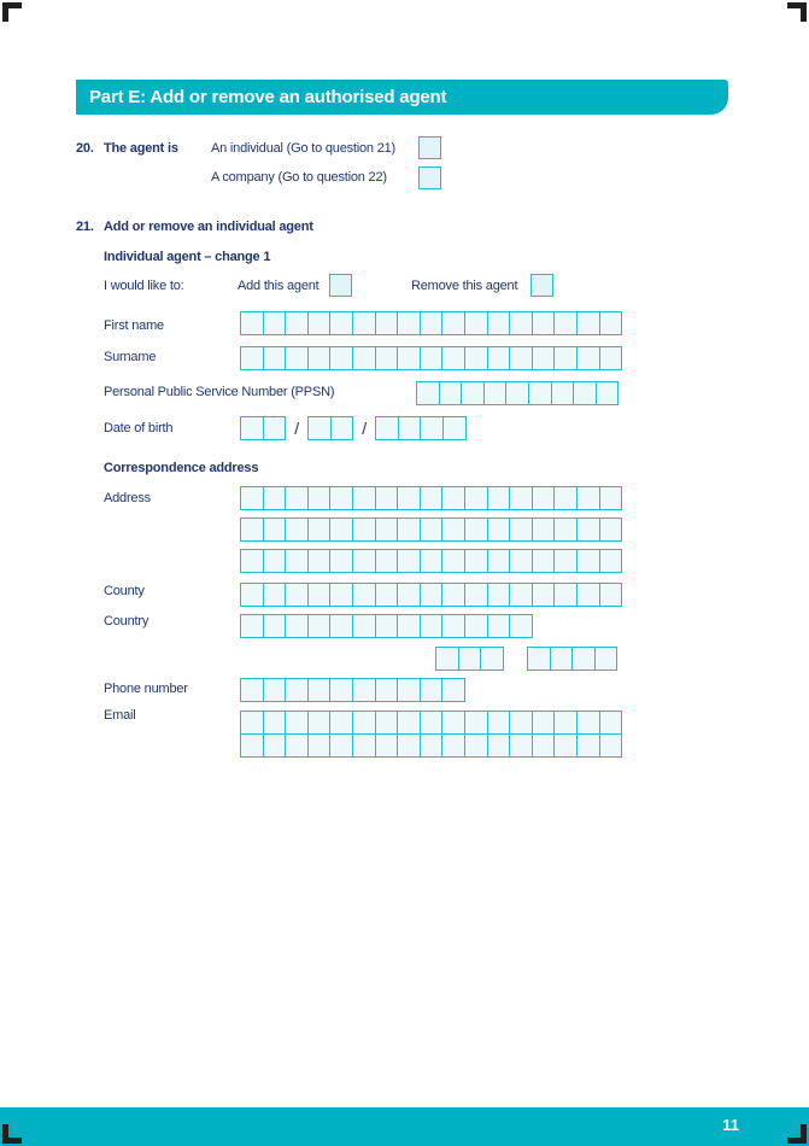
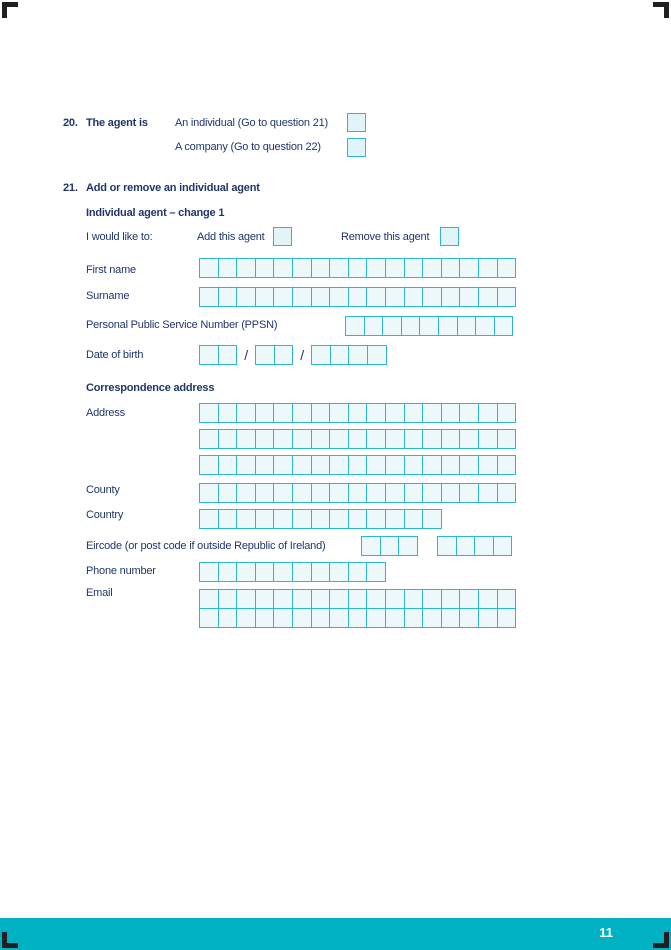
- Part E: Add or remove an authorised agent
  20.
  The agent is
  An individual (Go to question 21)
  A company (Go to question 22)
  21.
  Add or remove an individual agent
  Individual agent – change 1
  I would like to:
  Add this agent
  Remove this agent
  First name
  Surname
  Personal Public Service Number (PPSN)
  Date of birth
  /
  /
  Correspondence address
  Address
  County
  Country
+ Eircode (or post code if outside Republic of Ireland)
  Phone number
  Email
  11
